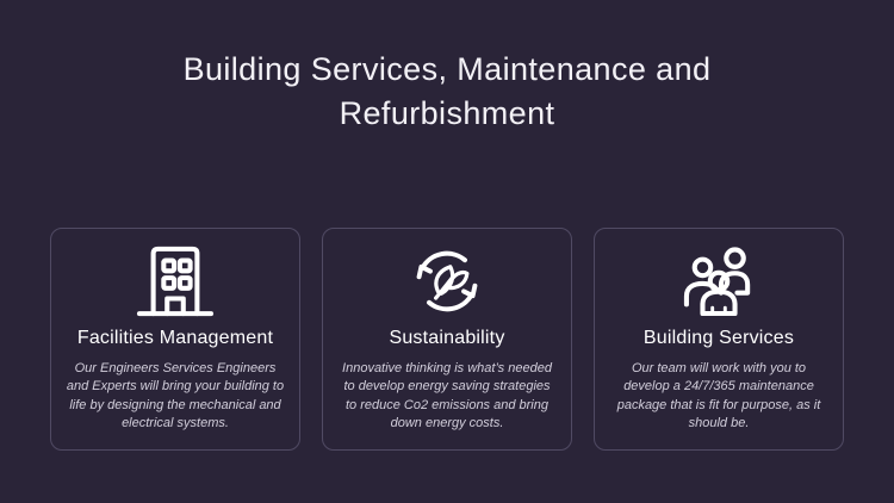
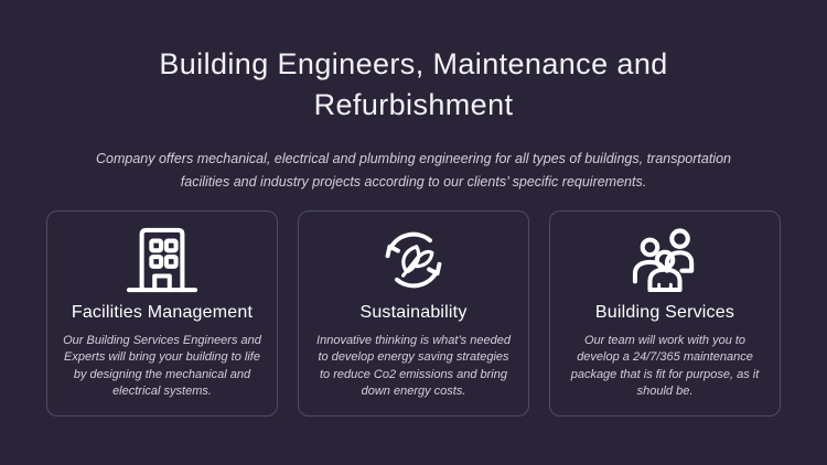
- Building Services, Maintenance and Refurbishment
+ Building Engineers, Maintenance and Refurbishment
+ Company offers mechanical, electrical and plumbing engineering for all types of buildings, transportation facilities and industry projects according to our clients’ specific requirements.
  Facilities Management
- Our Engineers Services Engineers and Experts will bring your building to life by designing the mechanical and electrical systems.
+ Our Building Services Engineers and Experts will bring your building to life by designing the mechanical and electrical systems.
  Sustainability
  Innovative thinking is what’s needed to develop energy saving strategies to reduce Co2 emissions and bring down energy costs.
  Building Services
  Our team will work with you to develop a 24/7/365 maintenance package that is fit for purpose, as it should be.
